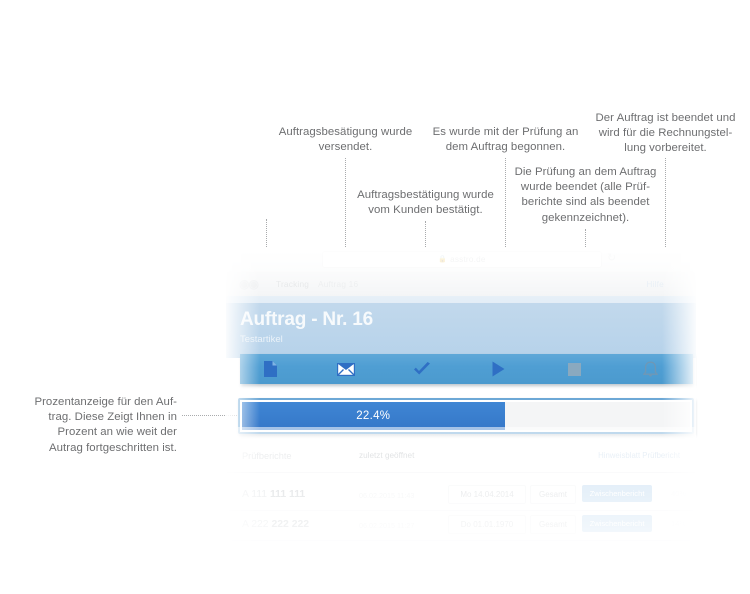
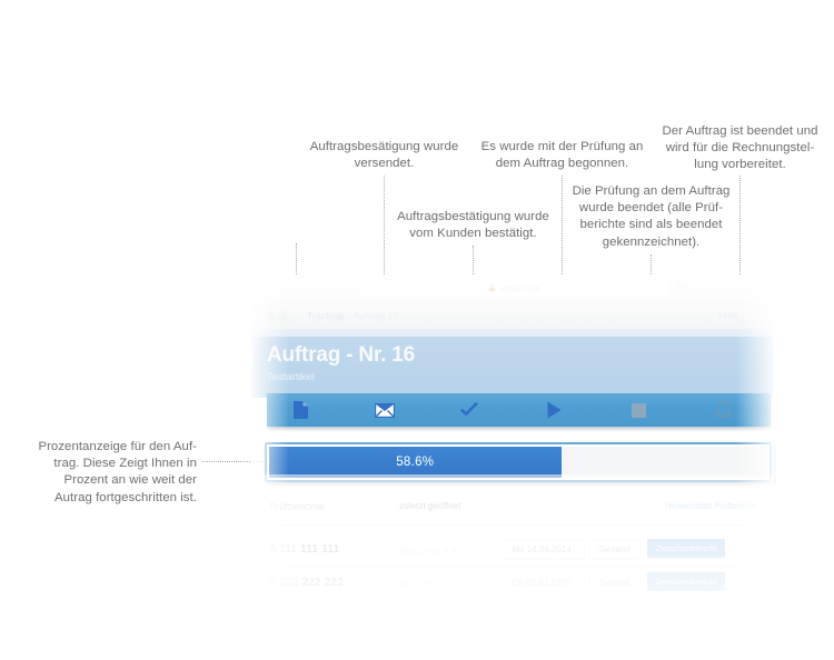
  Auftragsbesätigung wurde
  versendet.
  Auftragsbestätigung wurde
  vom Kunden bestätigt.
  Es wurde mit der Prüfung an
  dem Auftrag begonnen.
  Die Prüfung an dem Auftrag
  wurde beendet (alle Prüf-
  berichte sind als beendet
  gekennzeichnet).
  Der Auftrag ist beendet und
  wird für die Rechnungstel-
  lung vorbereitet.
  Prozentanzeige für den Auf-
  trag. Diese Zeigt Ihnen in
  Prozent an wie weit der
  Autrag fortgeschritten ist.
  ftrag - Nr. 16
- 22.4%
+ 58.6%
